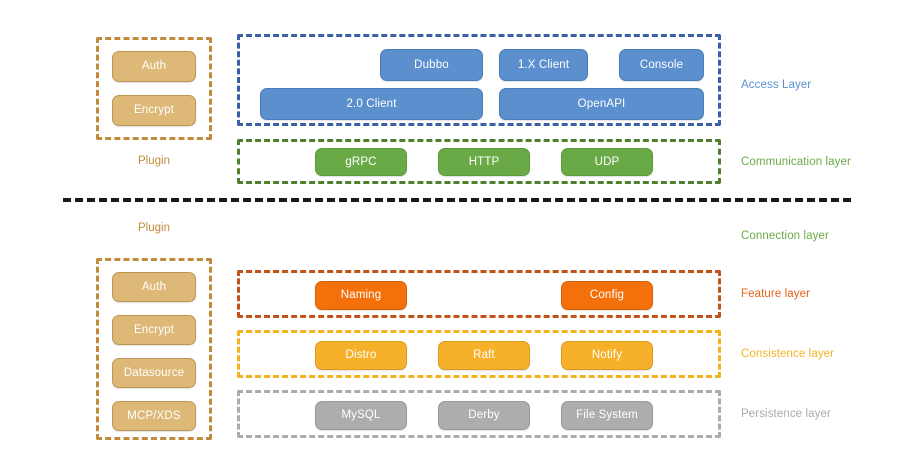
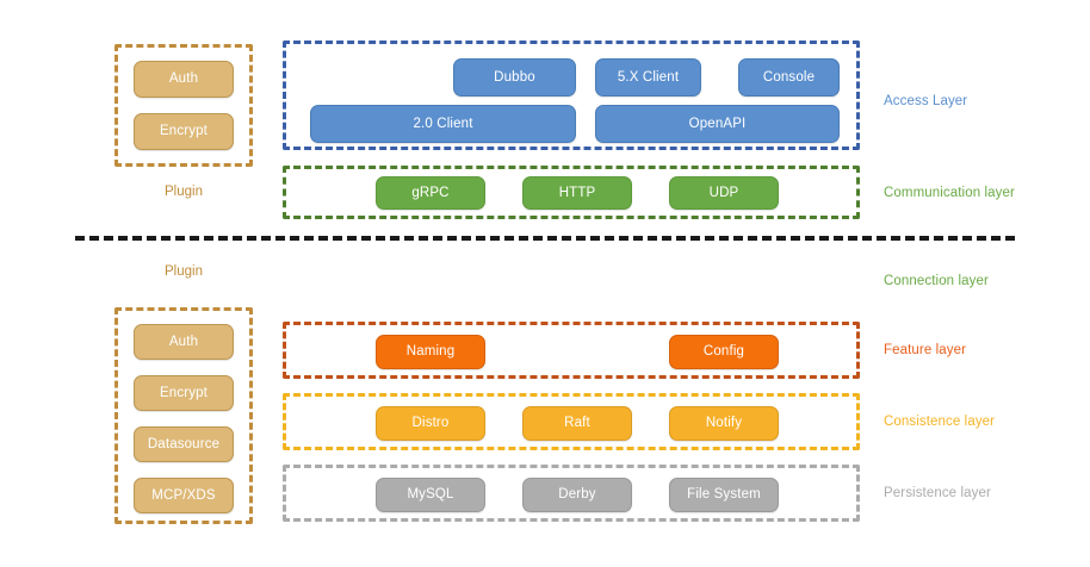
  Auth
  Encrypt
  Plugin
  Dubbo
- 1.X Client
+ 5.X Client
  Console
  2.0 Client
  OpenAPI
  Access Layer
  gRPC
  HTTP
  UDP
  Communication layer
  Plugin
  Connection layer
  Auth
  Encrypt
  Datasource
  MCP/XDS
  Naming
  Config
  Feature layer
  Distro
  Raft
  Notify
  Consistence layer
  MySQL
  Derby
  File System
  Persistence layer
